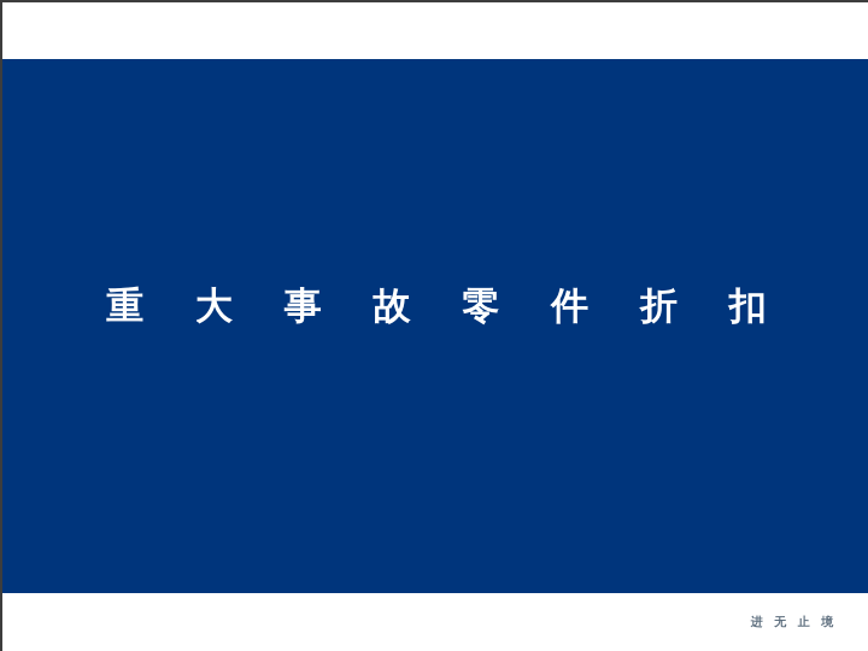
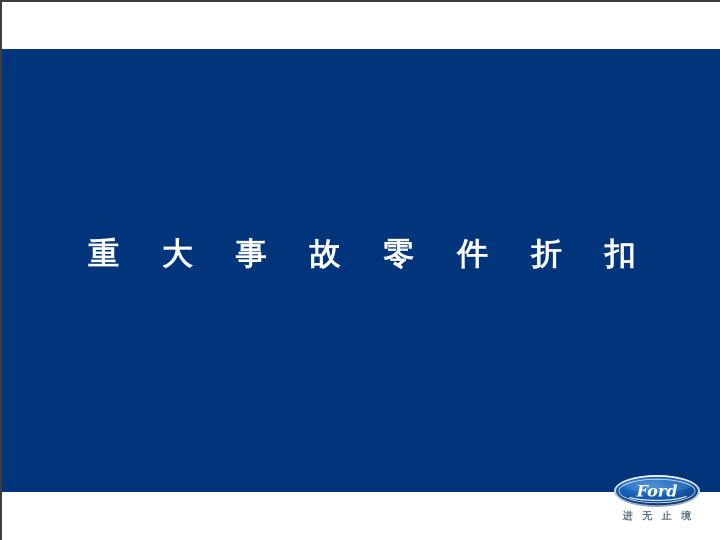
  重 大 事 故 零 件 折 扣
+ Ford
  进 无 止 境
